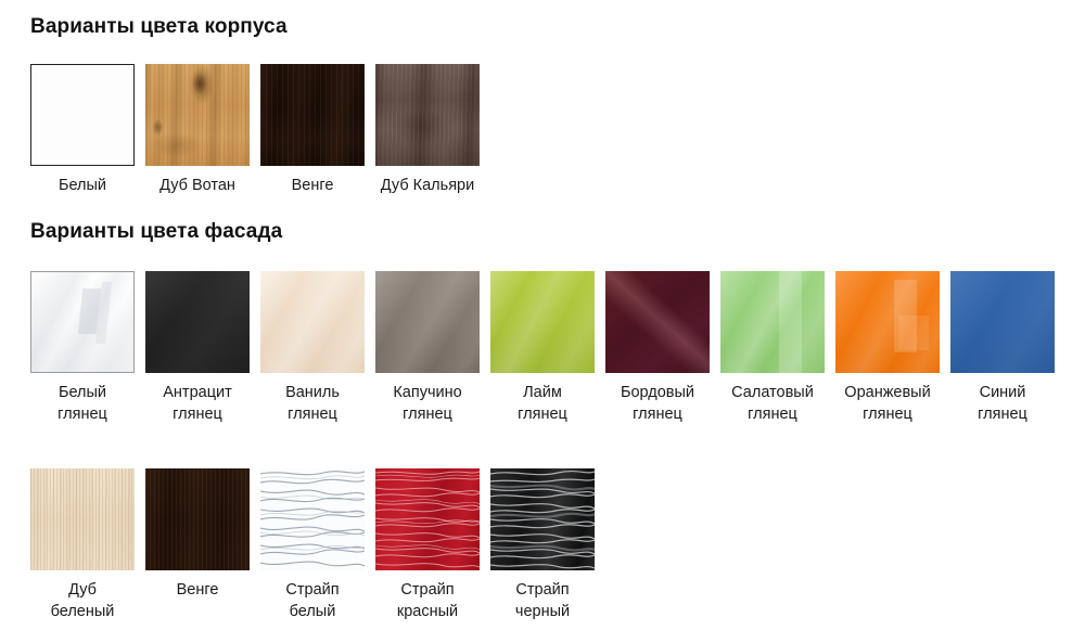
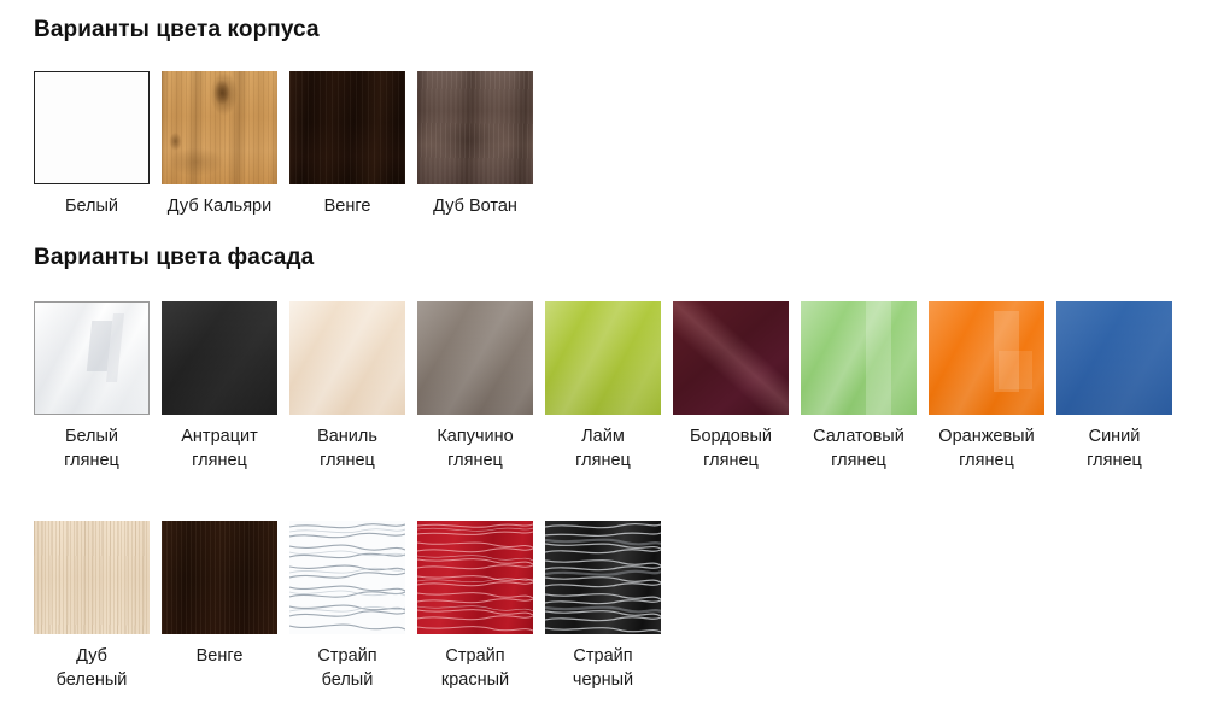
  Варианты цвета корпуса
  Белый
- Дуб Вотан
+ Дуб Кальяри
  Венге
- Дуб Кальяри
+ Дуб Вотан
  Варианты цвета фасада
  Белый
  глянец
  Антрацит
  глянец
  Ваниль
  глянец
  Капучино
  глянец
  Лайм
  глянец
  Бордовый
  глянец
  Салатовый
  глянец
  Оранжевый
  глянец
  Синий
  глянец
  Дуб
  беленый
  Венге
  Страйп
  белый
  Страйп
  красный
  Страйп
  черный
